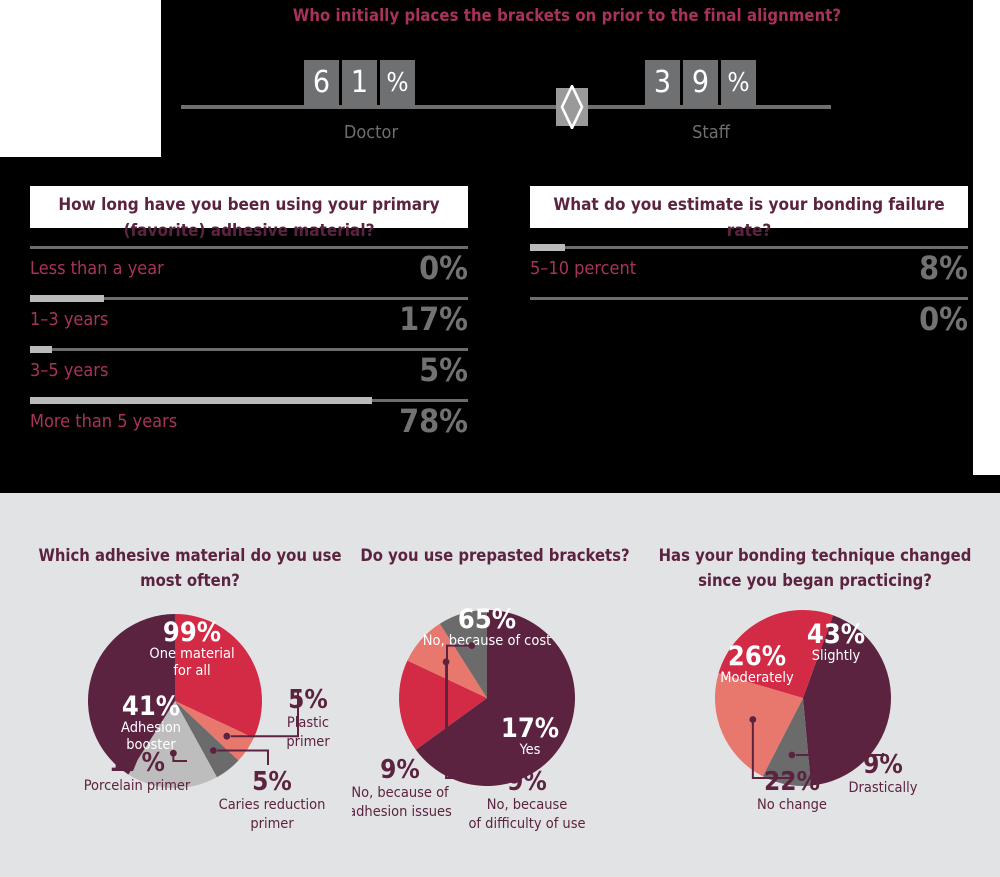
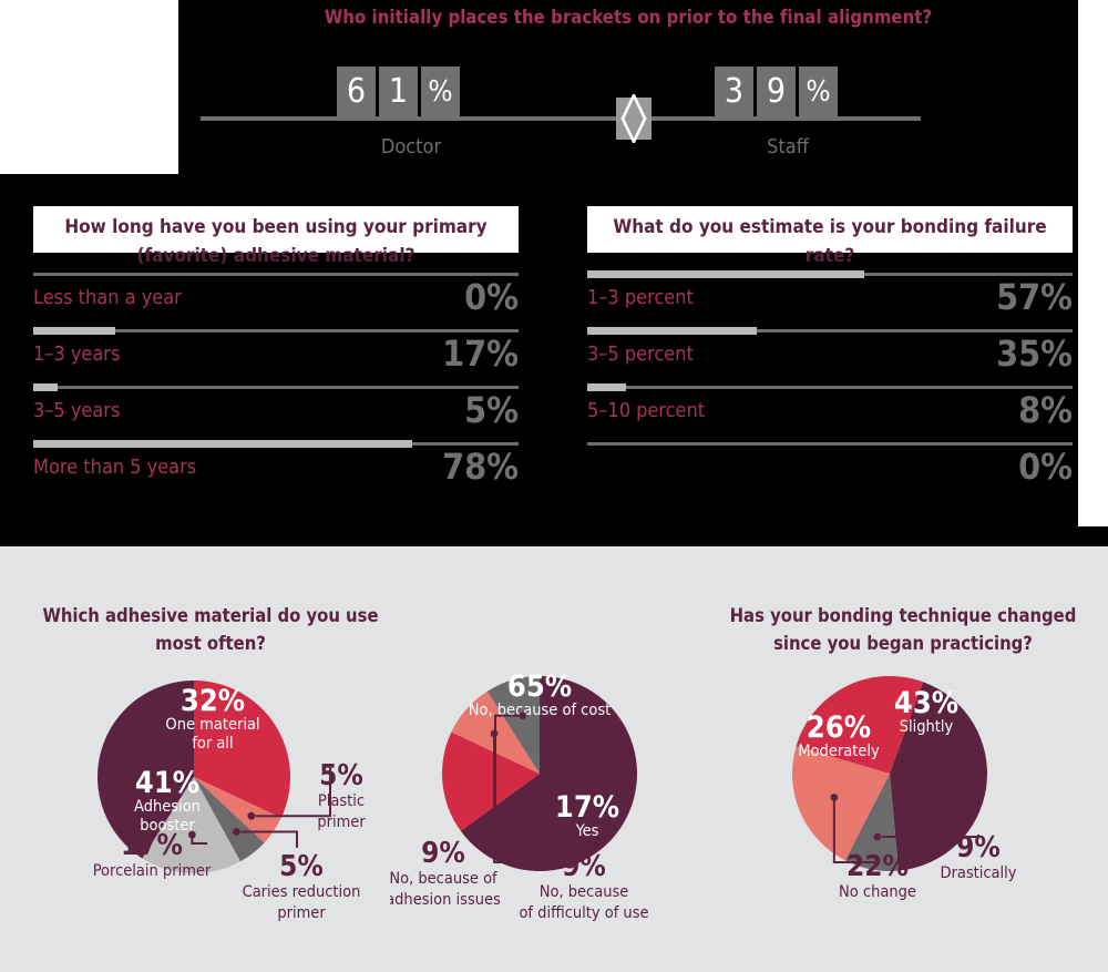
  Who initially places the brackets on prior to the final alignment?
  6
  1
  %
  3
  9
  %
  Doctor
  Staff
  How long have you been using your primary (favorite) adhesive material?
  Less than a year
  0%
  1–3 years
  17%
  3–5 years
  5%
  More than 5 years
  78%
  What do you estimate is your bonding failure rate?
+ 1–3 percent
+ 57%
+ 3–5 percent
+ 35%
  5–10 percent
  8%
  0%
  Which adhesive material do you use most often?
- 99%
+ 32%
  One material
  for all
  41%
  Adhesion
  booster
  5%
  Plastic
  primer
  5%
  Caries reduction
  primer
  17%
  Porcelain primer
- Do you use prepasted brackets?
  65%
  No, because of cost
  17%
  Yes
  9%
  No, because
  of difficulty of use
  9%
  No, because of
  adhesion issues
  Has your bonding technique changed since you began practicing?
  43%
  Slightly
  26%
  Moderately
  9%
  Drastically
  22%
  No change
